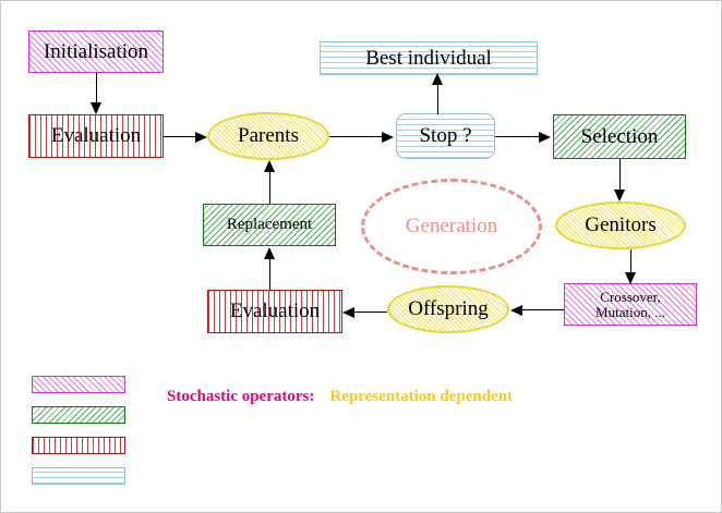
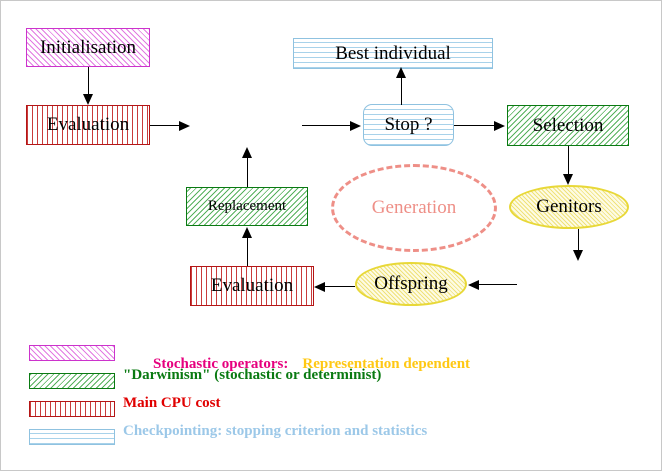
  Initialisation
  Evaluation
- Parents
  Best individual
  Stop ?
  Selection
  Genitors
- Crossover,
- Mutation, ...
  Offspring
  Evaluation
  Replacement
  Generation
  Stochastic operators: Representation dependent
+ "Darwinism" (stochastic or determinist)
+ Main CPU cost
+ Checkpointing: stopping criterion and statistics
